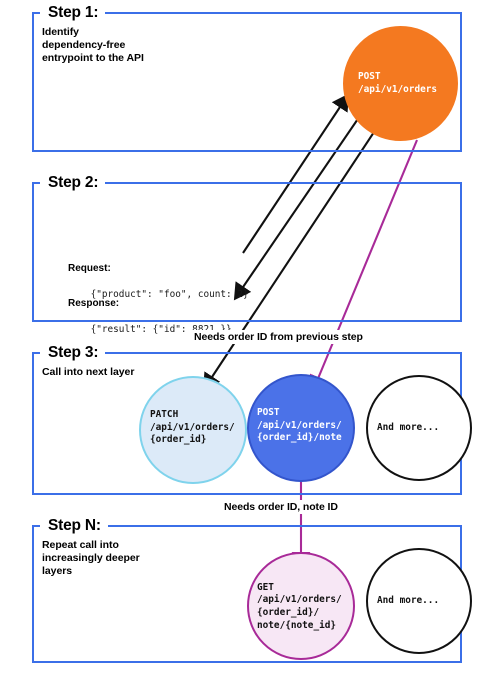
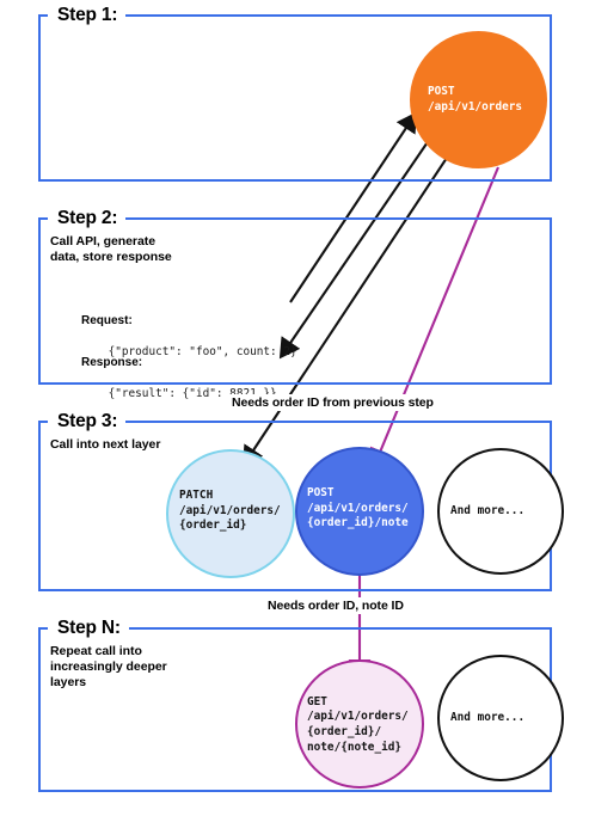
  Step 1:
- Identify
- dependency-free
- entrypoint to the API
  Step 2:
+ Call API, generate
+ data, store response
  Request:
  {"product": "foo", count: 2}
  Response:
  {"result": {"id":
  Needs order ID from previous step
  Step 3:
  Call into next layer
  Needs order ID, note ID
  Step N:
  Repeat call into
  increasingly deeper
  layers
  POST
  /api/v1/orders
  PATCH
  /api/v1/orders/
  {order_id}
  POST
  /api/v1/orders/
  {order_id}/note
  And more...
  GET
  /api/v1/orders/
  {order_id}/
  note/{note_id}
  And more...
